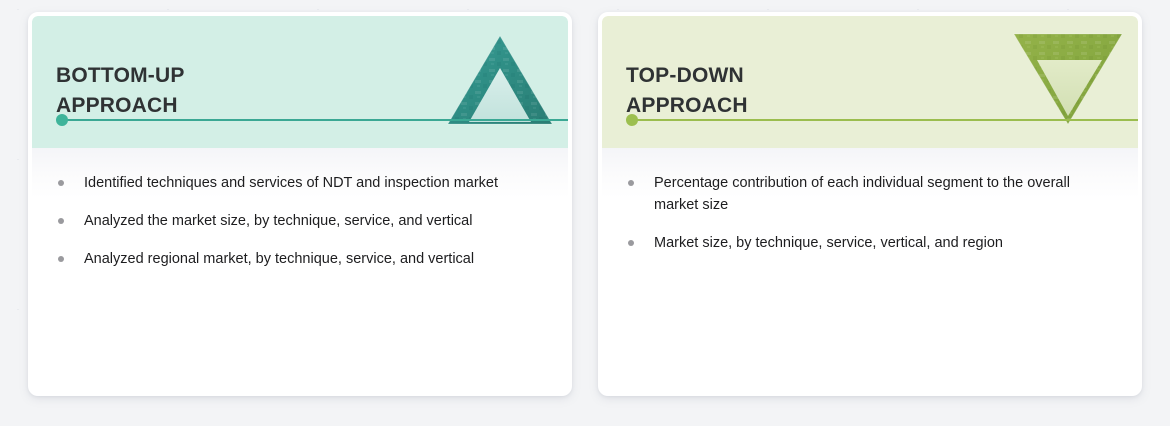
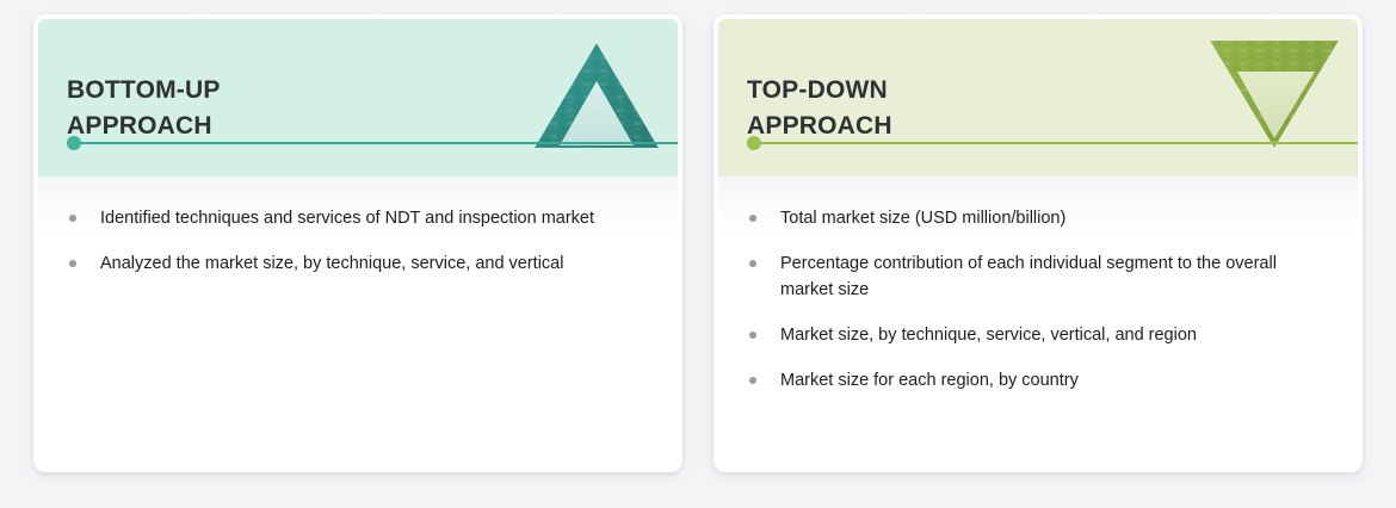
  BOTTOM-UP
  APPROACH
  Identified techniques and services of NDT and inspection market
  Analyzed the market size, by technique, service, and vertical
- Analyzed regional market, by technique, service, and vertical
  TOP-DOWN
  APPROACH
+ Total market size (USD million/billion)
  Percentage contribution of each individual segment to the overall market size
  Market size, by technique, service, vertical, and region
+ Market size for each region, by country
